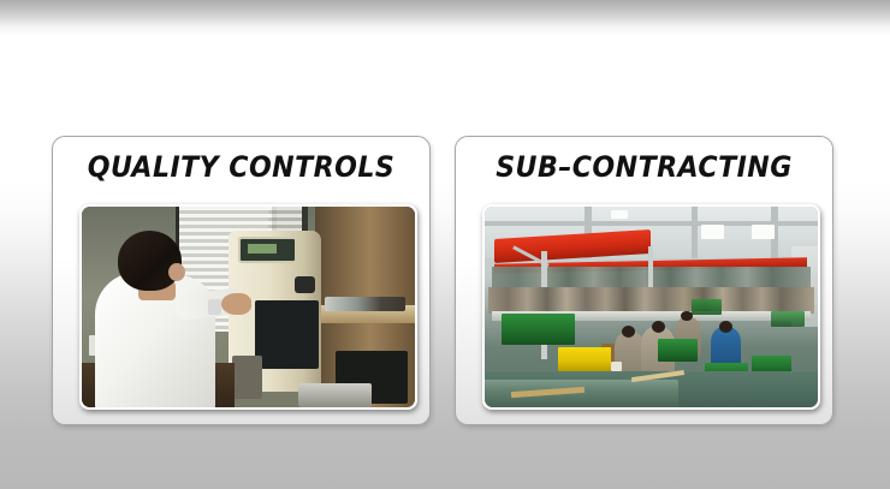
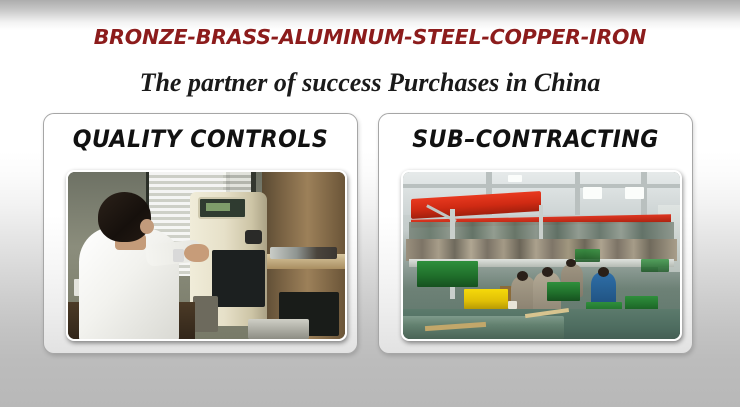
+ BRONZE-BRASS-ALUMINUM-STEEL-COPPER-IRON
+ The partner of success Purchases in China
  QUALITY CONTROLS
  SUB–CONTRACTING
